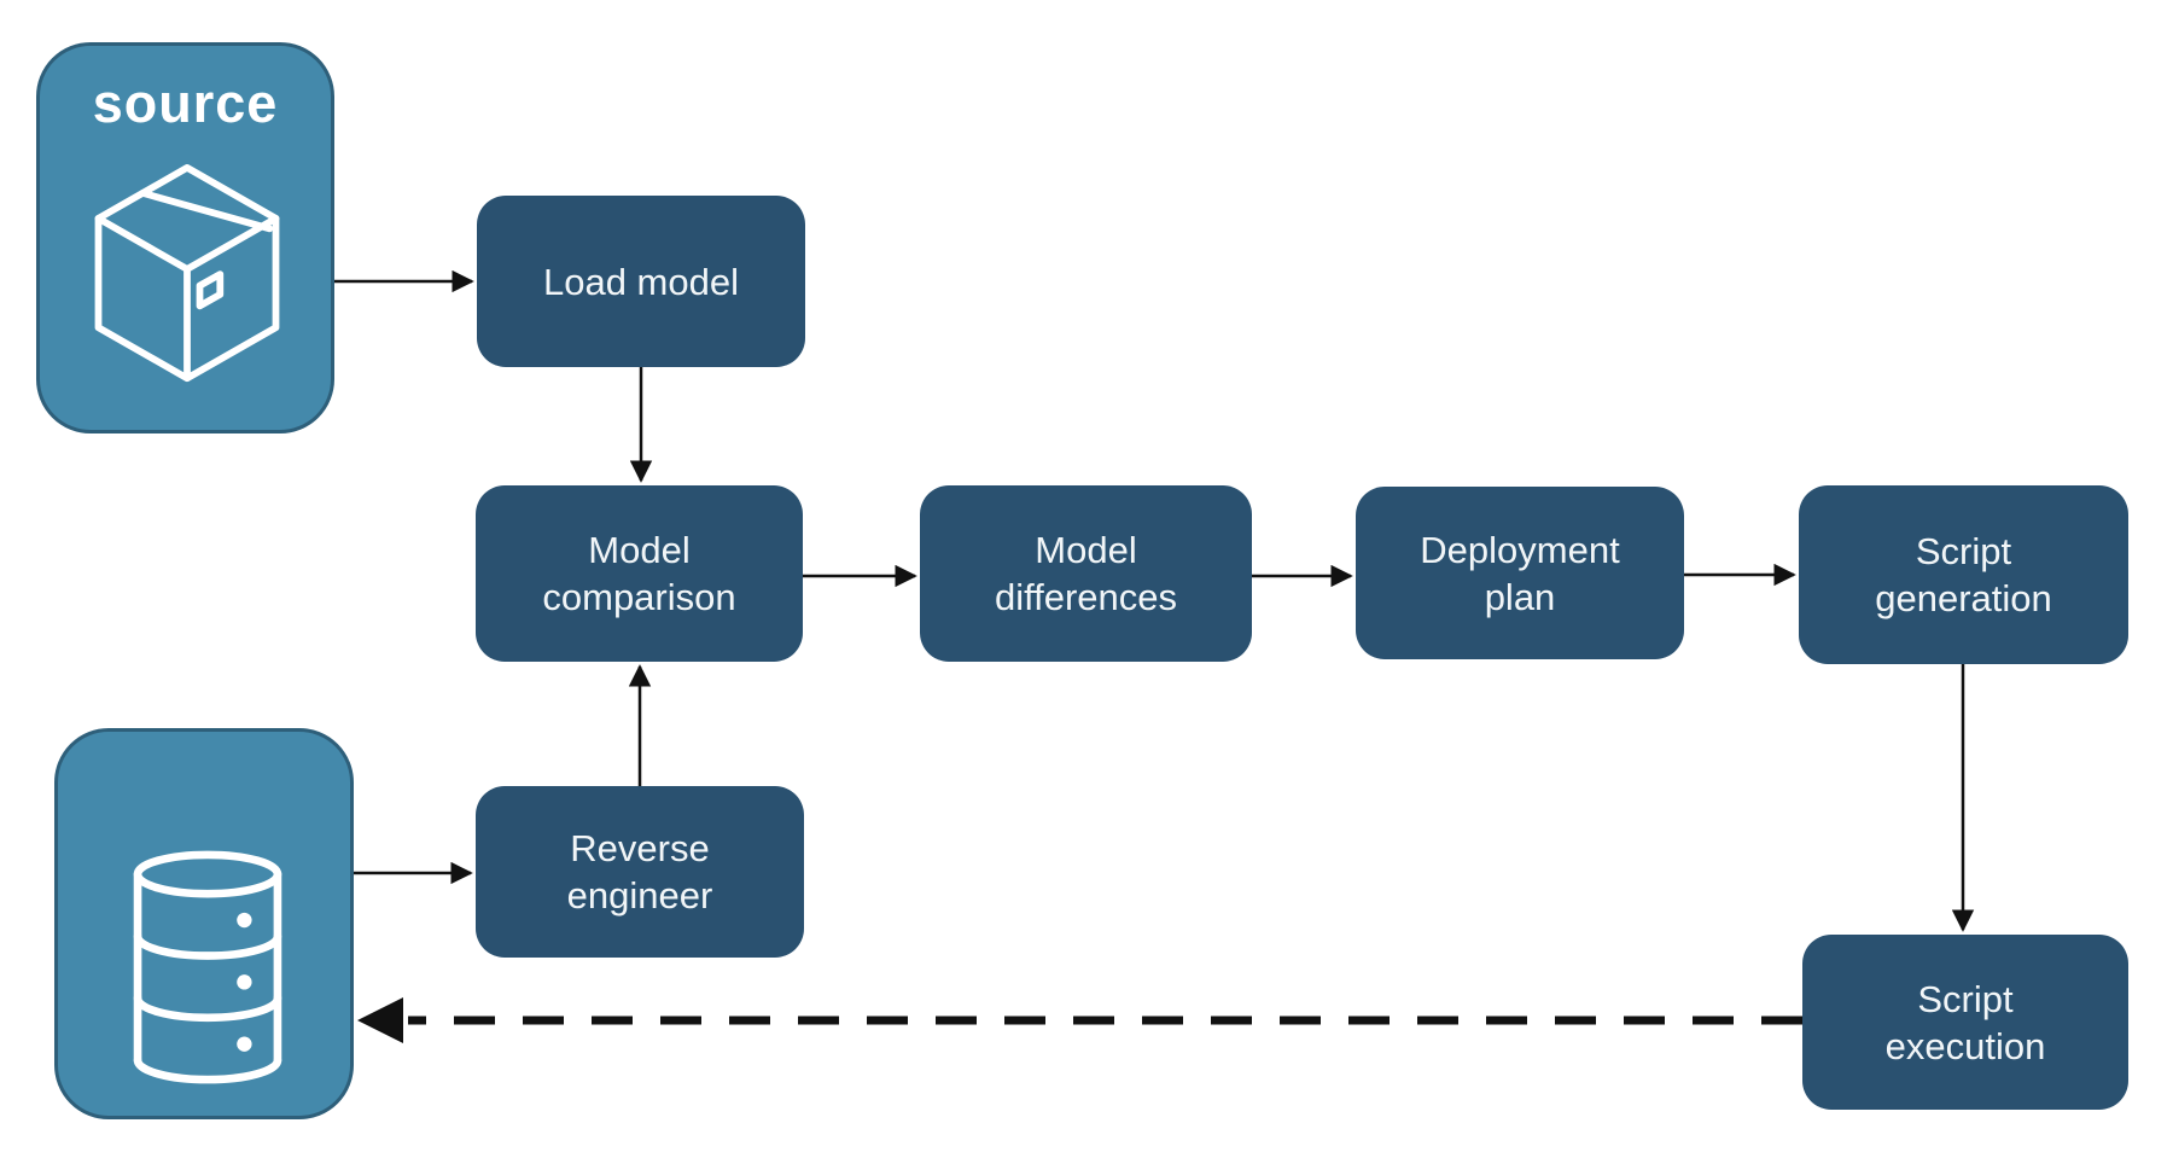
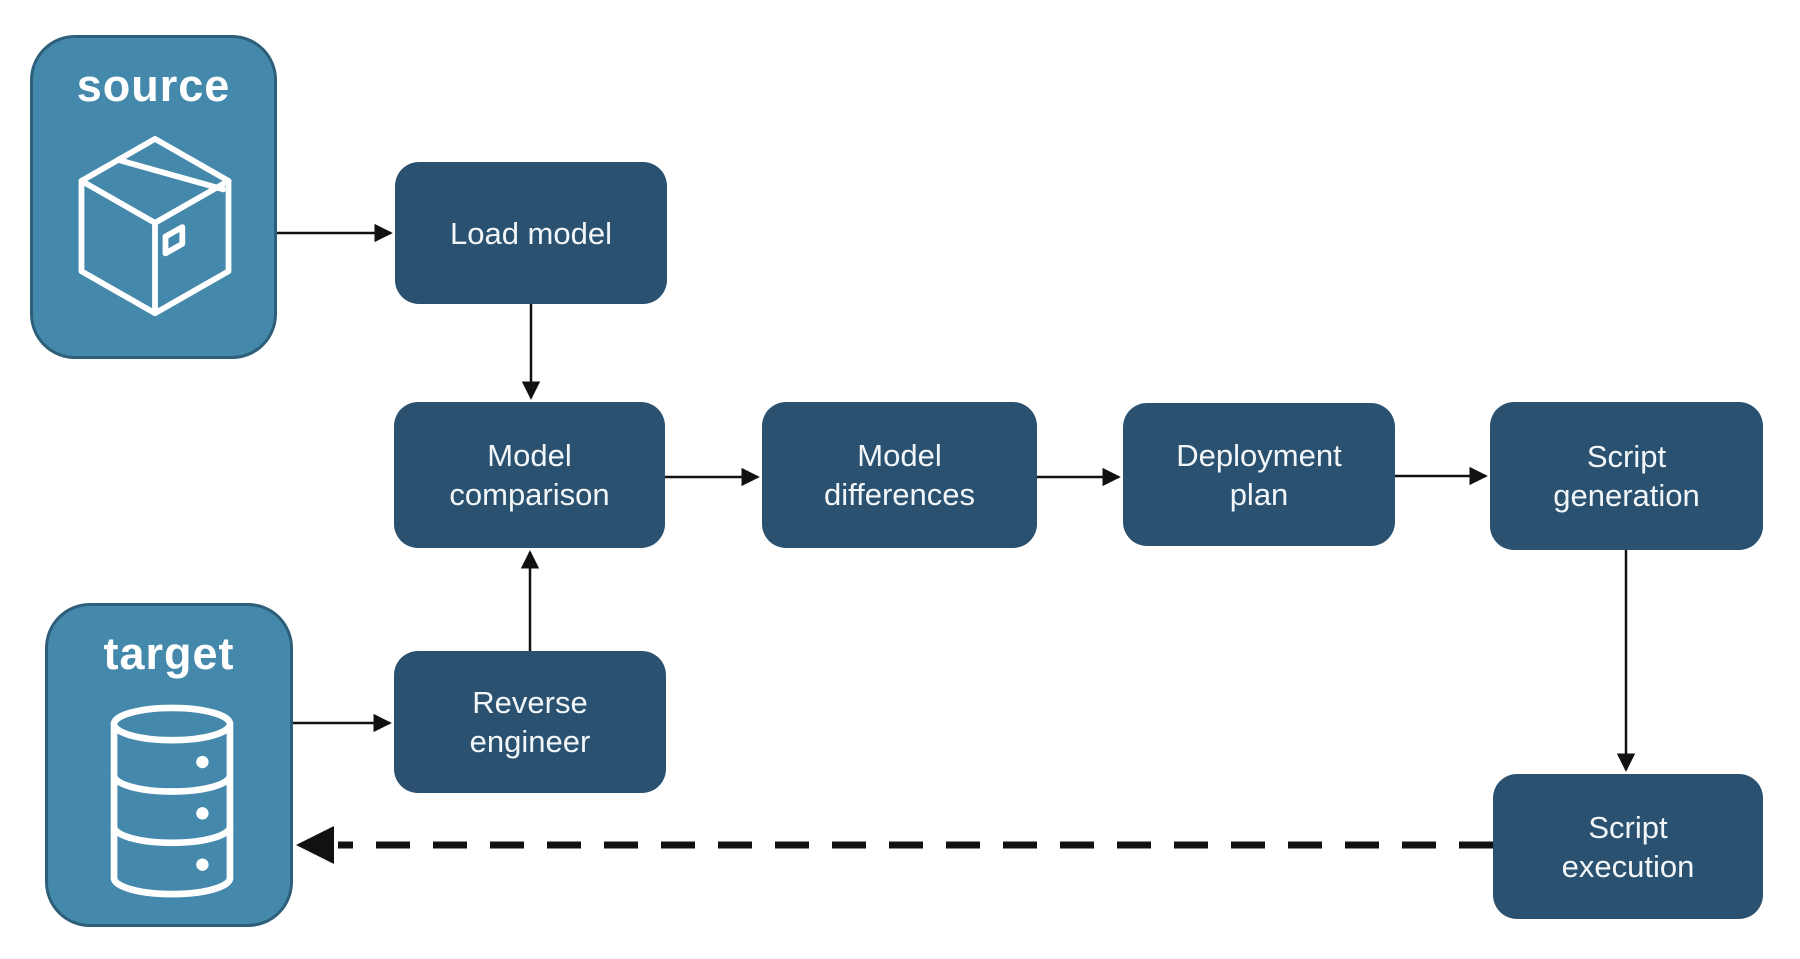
  source
+ target
  Load model
  Model
  comparison
  Model
  differences
  Deployment
  plan
  Script
  generation
  Reverse
  engineer
  Script
  execution
